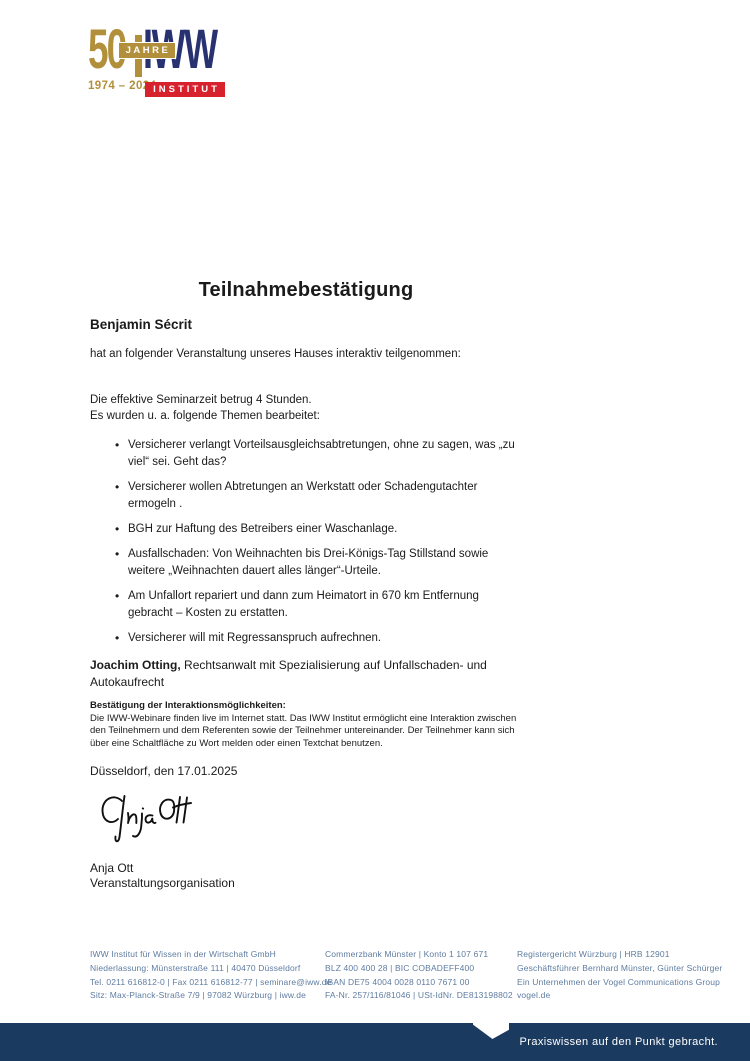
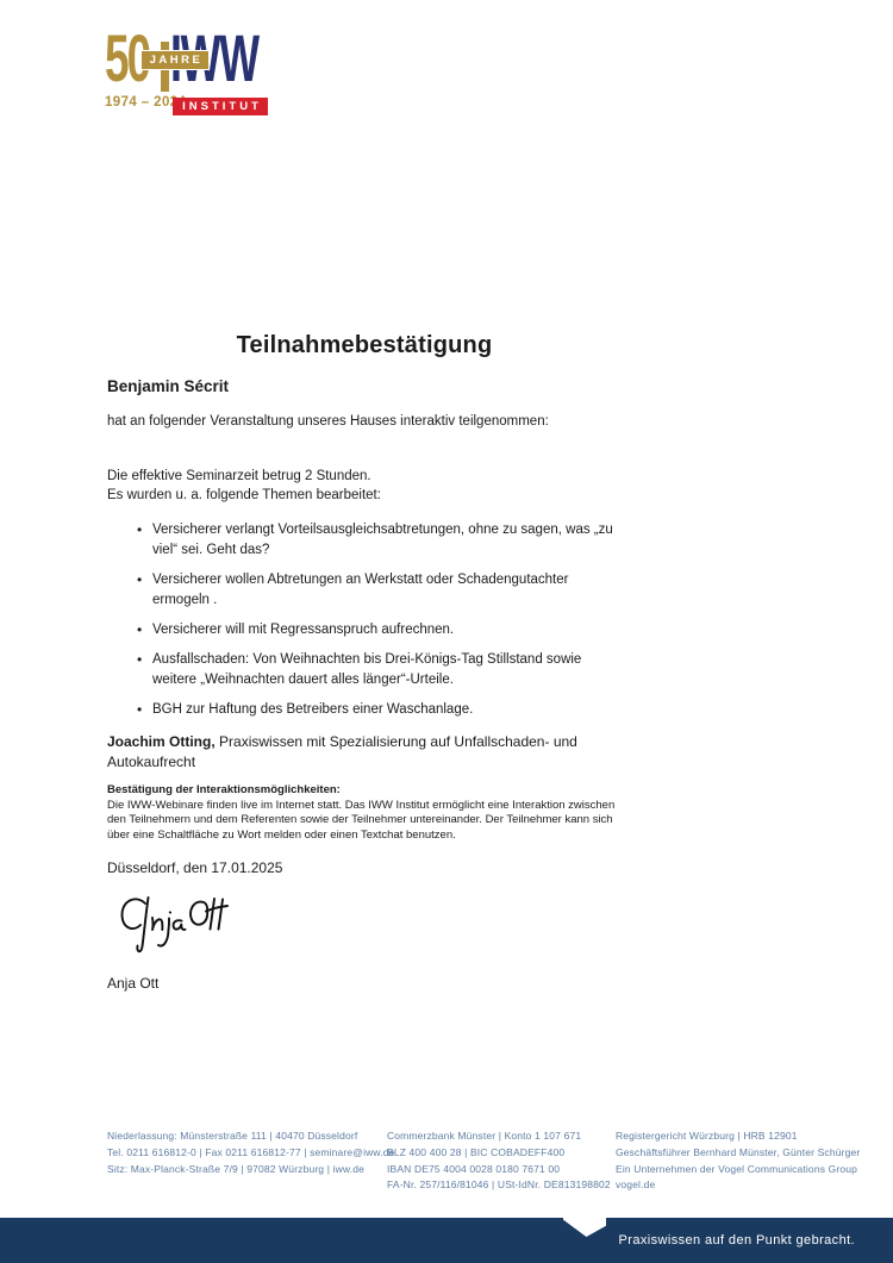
  50
  JAHRE
  1974 – 20
  INSTITUT
  Teilnahmebestätigung
  Benjamin Sécrit
  hat an folgender Veranstaltung unseres Hauses interaktiv teilgenommen:
- Die effektive Seminarzeit betrug 4 Stunden.
+ Die effektive Seminarzeit betrug 2 Stunden.
  Es wurden u. a. folgende Themen bearbeitet:
  Versicherer verlangt Vorteilsausgleichsabtretungen, ohne zu sagen, was „zu viel“ sei. Geht das?
  Versicherer wollen Abtretungen an Werkstatt oder Schadengutachter ermogeln .
- BGH zur Haftung des Betreibers einer Waschanlage.
+ Versicherer will mit Regressanspruch aufrechnen.
  Ausfallschaden: Von Weihnachten bis Drei-Königs-Tag Stillstand sowie weitere „Weihnachten dauert alles länger“-Urteile.
- Am Unfallort repariert und dann zum Heimatort in 670 km Entfernung gebracht – Kosten zu erstatten.
- Versicherer will mit Regressanspruch aufrechnen.
+ BGH zur Haftung des Betreibers einer Waschanlage.
- Joachim Otting, Rechtsanwalt mit Spezialisierung auf Unfallschaden- und Autokaufrecht
+ Joachim Otting, Praxiswissen mit Spezialisierung auf Unfallschaden- und Autokaufrecht
  Bestätigung der Interaktionsmöglichkeiten:
  Die IWW-Webinare finden live im Internet statt. Das IWW Institut ermöglicht eine Interaktion zwischen den Teilnehmern und dem Referenten sowie der Teilnehmer untereinander. Der Teilnehmer kann sich über eine Schaltfläche zu Wort melden oder einen Textchat benutzen.
  Düsseldorf, den 17.01.2025
  Anja Ott
- Veranstaltungsorganisation
- IWW Institut für Wissen in der Wirtschaft GmbH
  Niederlassung: Münsterstraße 111 | 40470 Düsseldorf
  Tel. 0211 616812-0 | Fax 0211 616812-77 | seminare@iww.de
  Sitz: Max-Planck-Straße 7/9 | 97082 Würzburg | iww.de
  Commerzbank Münster | Konto 1 107 671
  BLZ 400 400 28 | BIC COBADEFF400
- IBAN DE75 4004 0028 0110 7671 00
+ IBAN DE75 4004 0028 0180 7671 00
  FA-Nr. 257/116/81046 | USt-IdNr. DE813198802
  Registergericht Würzburg | HRB 12901
  Geschäftsführer Bernhard Münster, Günter Schürger
  Ein Unternehmen der Vogel Communications Group
  vogel.de
  Praxiswissen auf den Punkt gebracht.
